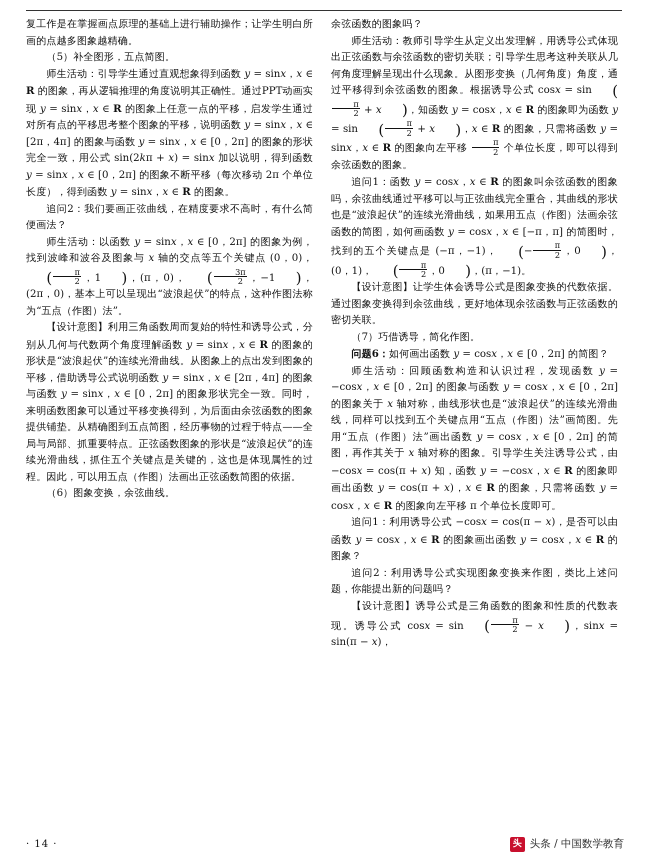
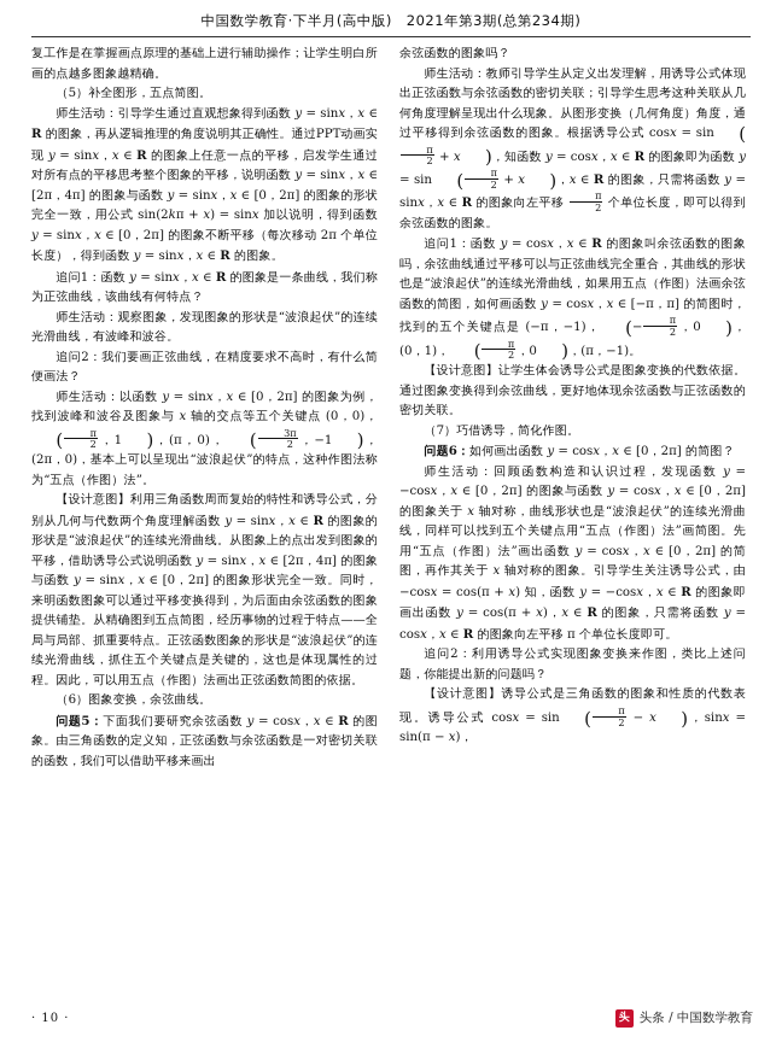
+ 中国数学教育·下半月(高中版) 2021年第3期(总第234期)
  复工作是在掌握画点原理的基础上进行辅助操作；让学生明白所画的点越多图象越精确。
  （5）补全图形，五点简图。
  师生活动：引导学生通过直观想象得到函数 y = sinx，x ∈ R 的图象，再从逻辑推理的角度说明其正确性。通过PPT动画实现 y = sinx，x ∈ R 的图象上任意一点的平移，启发学生通过对所有点的平移思考整个图象的平移，说明函数 y = sinx，x ∈ [2π，4π] 的图象与函数 y = sinx，x ∈ [0，2π] 的图象的形状完全一致，用公式 sin(2kπ + x) = sinx 加以说明，得到函数 y = sinx，x ∈ [0，2π] 的图象不断平移（每次移动 2π 个单位长度），得到函数 y = sinx，x ∈ R 的图象。
+ 追问1：函数 y = sinx，x ∈ R 的图象是一条曲线，我们称为正弦曲线，该曲线有何特点？
+ 师生活动：观察图象，发现图象的形状是“波浪起伏”的连续光滑曲线，有波峰和波谷。
  追问2：我们要画正弦曲线，在精度要求不高时，有什么简便画法？
  师生活动：以函数 y = sinx，x ∈ [0，2π] 的图象为例，找到波峰和波谷及图象与 x 轴的交点等五个关键点 (0，0)，(
  π
  2
  ，1 )，(π，0)， (
  3π
  2
  ，−1 )，(2π，0)，基本上可以呈现出“波浪起伏”的特点，这种作图法称为“五点（作图）法”。
  【设计意图】利用三角函数周而复始的特性和诱导公式，分别从几何与代数两个角度理解函数 y = sinx，x ∈ R 的图象的形状是“波浪起伏”的连续光滑曲线。从图象上的点出发到图象的平移，借助诱导公式说明函数 y = sinx，x ∈ [2π，4π] 的图象与函数 y = sinx，x ∈ [0，2π] 的图象形状完全一致。同时，来明函数图象可以通过平移变换得到，为后面由余弦函数的图象提供铺垫。从精确图到五点简图，经历事物的过程于特点——全局与局部、抓重要特点。正弦函数图象的形状是“波浪起伏”的连续光滑曲线，抓住五个关键点是关键的，这也是体现属性的过程。因此，可以用五点（作图）法画出正弦函数简图的依据。
  （6）图象变换，余弦曲线。
+ 问题5：下面我们要研究余弦函数 y = cosx，x ∈ R 的图象。由三角函数的定义知，正弦函数与余弦函数是一对密切关联的函数，我们可以借助平移来画出
  余弦函数的图象吗？
  师生活动：教师引导学生从定义出发理解，用诱导公式体现出正弦函数与余弦函数的密切关联；引导学生思考这种关联从几何角度理解呈现出什么现象。从图形变换（几何角度）角度，通过平移得到余弦函数的图象。根据诱导公式 cosx = sin (
  π
  2
  + x )，知函数 y = cosx，x ∈ R 的图象即为函数 y = sin (
  π
  2
  + x )，x ∈ R 的图象，只需将函数 y = sinx，x ∈ R 的图象向左平移
  π
  2
  个单位长度，即可以得到余弦函数的图象。
  追问1：函数 y = cosx，x ∈ R 的图象叫余弦函数的图象吗，余弦曲线通过平移可以与正弦曲线完全重合，其曲线的形状也是“波浪起伏”的连续光滑曲线，如果用五点（作图）法画余弦函数的简图，如何画函数 y = cosx，x ∈ [−π，π] 的简图时，找到的五个关键点是 (−π，−1)， (−
  π
  2
  ，0 )，(0，1)， (
  π
  2
  ，0 )，(π，−1)。
  【设计意图】让学生体会诱导公式是图象变换的代数依据。通过图象变换得到余弦曲线，更好地体现余弦函数与正弦函数的密切关联。
  （7）巧借诱导，简化作图。
  问题6：如何画出函数 y = cosx，x ∈ [0，2π] 的简图？
  师生活动：回顾函数构造和认识过程，发现函数 y = −cosx，x ∈ [0，2π] 的图象与函数 y = cosx，x ∈ [0，2π] 的图象关于 x 轴对称，曲线形状也是“波浪起伏”的连续光滑曲线，同样可以找到五个关键点用“五点（作图）法”画简图。先用“五点（作图）法”画出函数 y = cosx，x ∈ [0，2π] 的简图，再作其关于 x 轴对称的图象。引导学生关注诱导公式，由 −cosx = cos(π + x) 知，函数 y = −cosx，x ∈ R 的图象即画出函数 y = cos(π + x)，x ∈ R 的图象，只需将函数 y = cosx，x ∈ R 的图象向左平移 π 个单位长度即可。
- 追问1：利用诱导公式 −cosx = cos(π − x)，是否可以由函数 y = cosx，x ∈ R 的图象画出函数 y = cosx，x ∈ R 的图象？
  追问2：利用诱导公式实现图象变换来作图，类比上述问题，你能提出新的问题吗？
  【设计意图】诱导公式是三角函数的图象和性质的代数表现。诱导公式 cosx = sin (
  π
  2
  − x )，sinx = sin(π − x)，
- · 14 ·
+ · 10 ·
  头
  头条 / 中国数学教育
